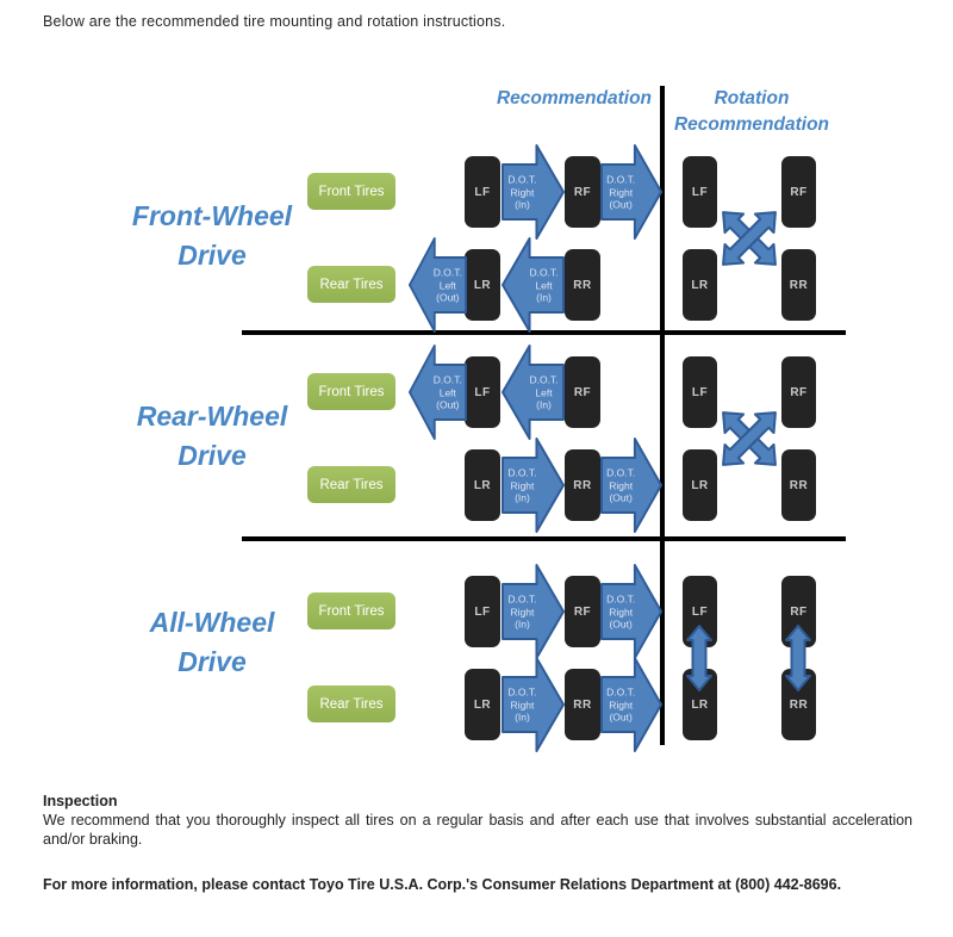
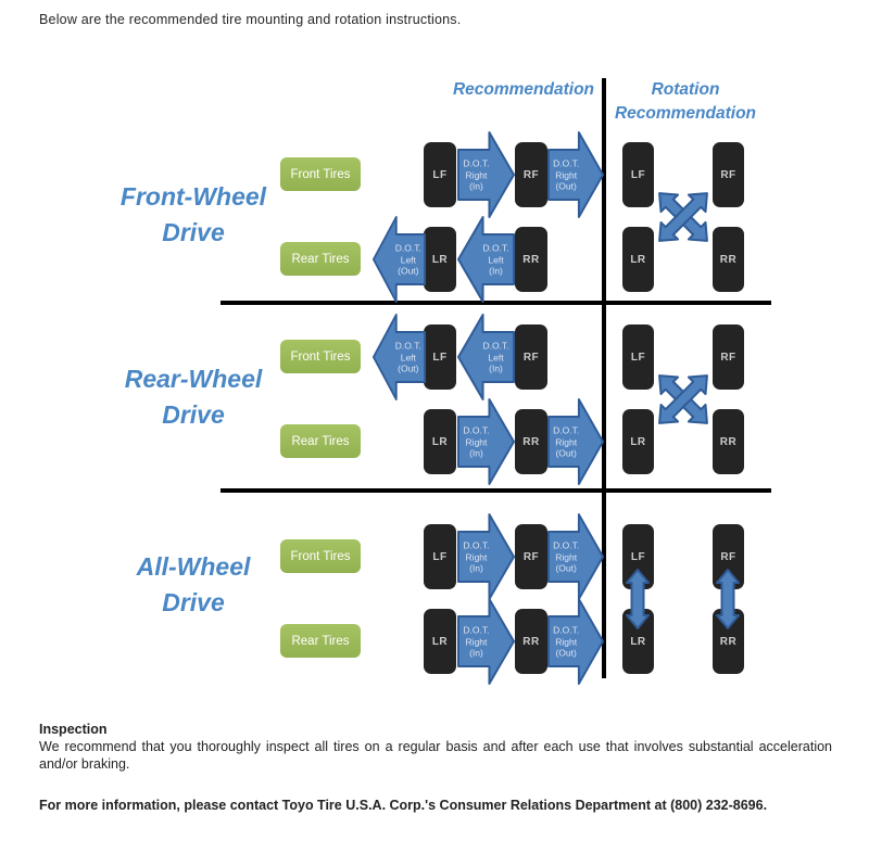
  Below are the recommended tire mounting and rotation instructions.
  Recommendation
  Rotation
  Recommendation
  Front-Wheel
  Drive
  Front Tires
  LF
  RF
  D.O.T.
  Right
  (In)
  D.O.T.
  Right
  (Out)
  LF
  RF
  Rear Tires
  LR
  RR
  D.O.T.
  Left
  (Out)
  D.O.T.
  Left
  (In)
  LR
  RR
  Rear-Wheel
  Drive
  Front Tires
  LF
  RF
  D.O.T.
  Left
  (Out)
  D.O.T.
  Left
  (In)
  LF
  RF
  Rear Tires
  LR
  RR
  D.O.T.
  Right
  (In)
  D.O.T.
  Right
  (Out)
  LR
  RR
  All-Wheel
  Drive
  Front Tires
  LF
  RF
  D.O.T.
  Right
  (In)
  D.O.T.
  Right
  (Out)
  LF
  RF
  Rear Tires
  LR
  RR
  D.O.T.
  Right
  (In)
  D.O.T.
  Right
  (Out)
  LR
  RR
  Inspection
  We recommend that you thoroughly inspect all tires on a regular basis and after each use that involves substantial acceleration and/or braking.
- For more information, please contact Toyo Tire U.S.A. Corp.'s Consumer Relations Department at (800) 442-8696.
+ For more information, please contact Toyo Tire U.S.A. Corp.'s Consumer Relations Department at (800) 232-8696.
